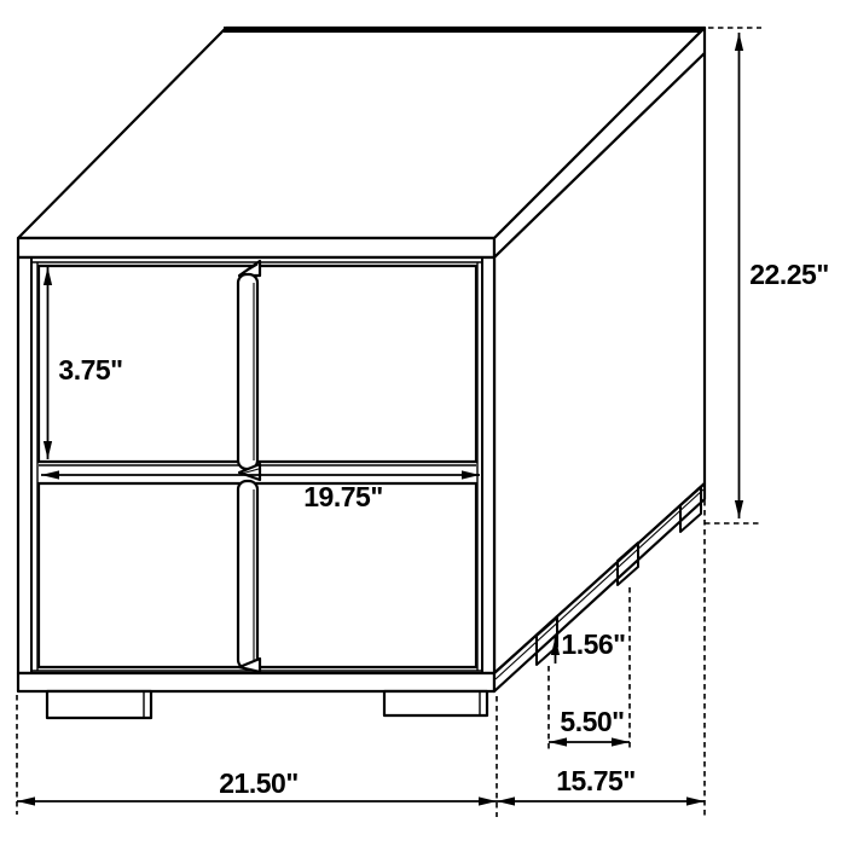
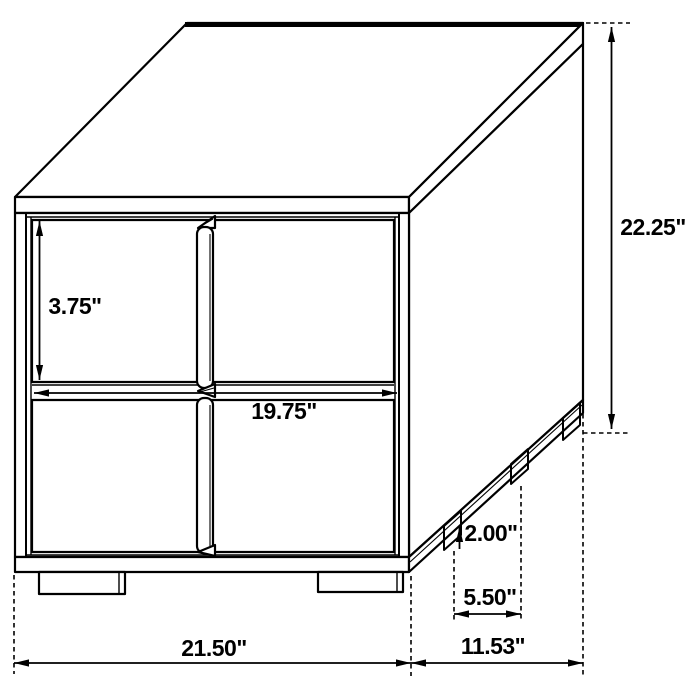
  3.75"
  22.25"
  19.75"
- 1.56"
+ 2.00"
  5.50"
  21.50"
- 15.75"
+ 11.53"
